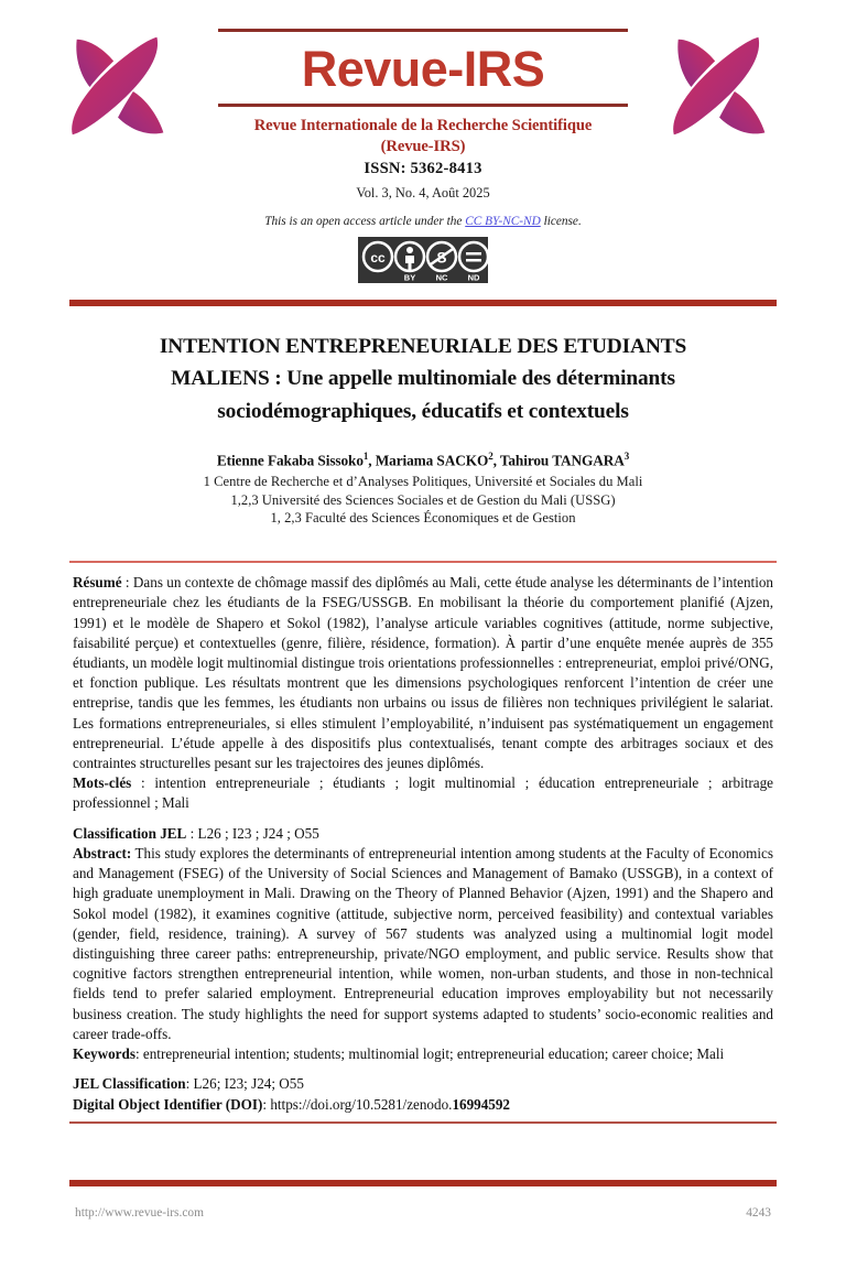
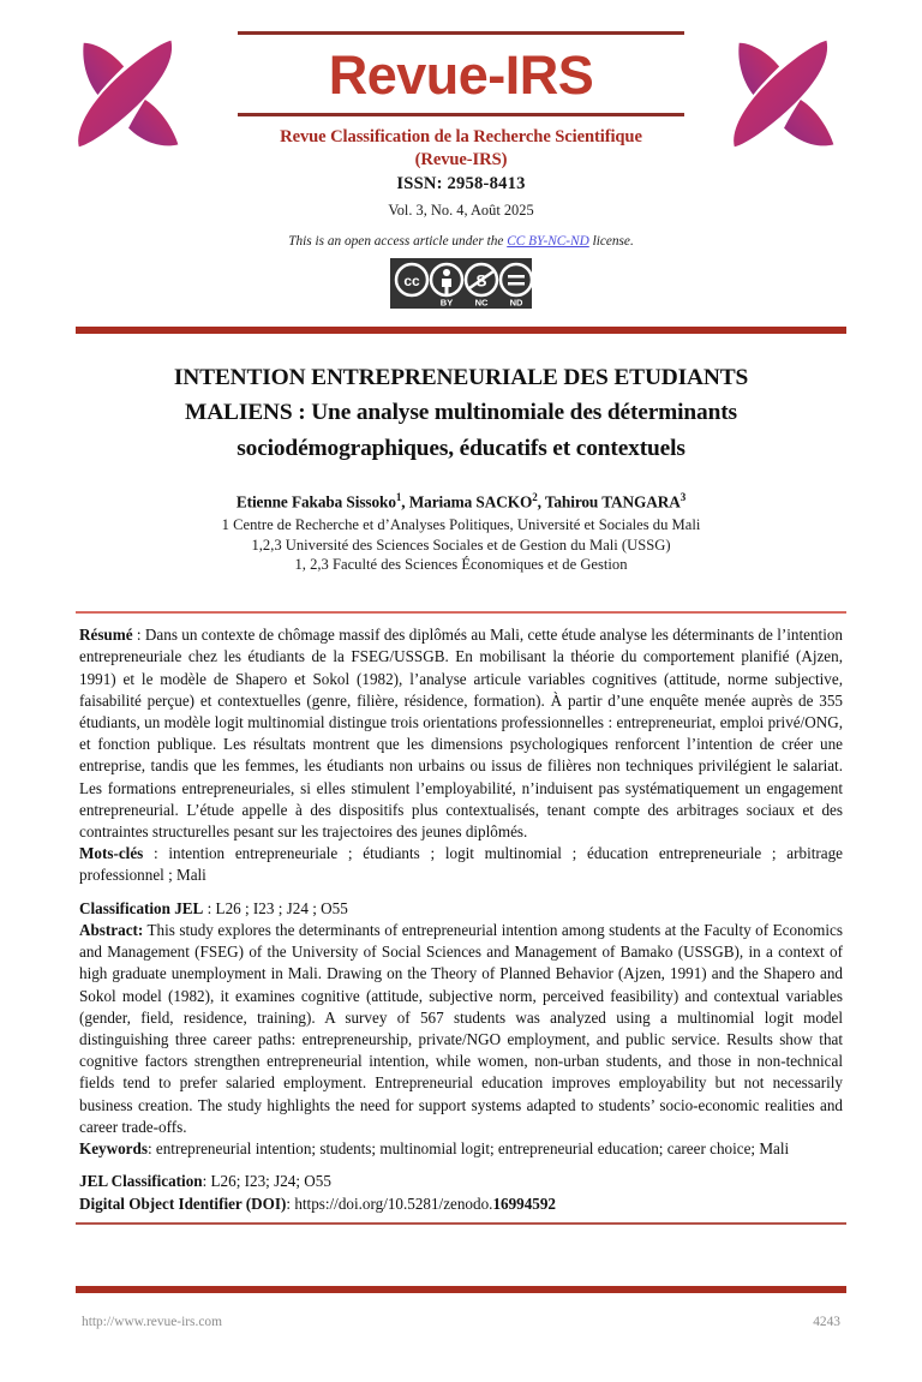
  Revue-IRS
- Revue Internationale de la Recherche Scientifique
+ Revue Classification de la Recherche Scientifique
  (Revue-IRS)
- ISSN: 5362-8413
+ ISSN: 2958-8413
  Vol. 3, No. 4, Août 2025
  This is an open access article under the CC BY-NC-ND license.
  cc
  BY
  NC
  ND
  INTENTION ENTREPRENEURIALE DES ETUDIANTS
- MALIENS : Une appelle multinomiale des déterminants
+ MALIENS : Une analyse multinomiale des déterminants
  sociodémographiques, éducatifs et contextuels
  Etienne Fakaba Sissoko1, Mariama SACKO2, Tahirou TANGARA3
  1 Centre de Recherche et d’Analyses Politiques, Université et Sociales du Mali
  1,2,3 Université des Sciences Sociales et de Gestion du Mali (USSG)
  1, 2,3 Faculté des Sciences Économiques et de Gestion
  Résumé : Dans un contexte de chômage massif des diplômés au Mali, cette étude analyse les déterminants de l’intention entrepreneuriale chez les étudiants de la FSEG/USSGB. En mobilisant la théorie du comportement planifié (Ajzen, 1991) et le modèle de Shapero et Sokol (1982), l’analyse articule variables cognitives (attitude, norme subjective, faisabilité perçue) et contextuelles (genre, filière, résidence, formation). À partir d’une enquête menée auprès de 355 étudiants, un modèle logit multinomial distingue trois orientations professionnelles : entrepreneuriat, emploi privé/ONG, et fonction publique. Les résultats montrent que les dimensions psychologiques renforcent l’intention de créer une entreprise, tandis que les femmes, les étudiants non urbains ou issus de filières non techniques privilégient le salariat. Les formations entrepreneuriales, si elles stimulent l’employabilité, n’induisent pas systématiquement un engagement entrepreneurial. L’étude appelle à des dispositifs plus contextualisés, tenant compte des arbitrages sociaux et des contraintes structurelles pesant sur les trajectoires des jeunes diplômés.
  Mots-clés : intention entrepreneuriale ; étudiants ; logit multinomial ; éducation entrepreneuriale ; arbitrage professionnel ; Mali
  Classification JEL : L26 ; I23 ; J24 ; O55
  Abstract: This study explores the determinants of entrepreneurial intention among students at the Faculty of Economics and Management (FSEG) of the University of Social Sciences and Management of Bamako (USSGB), in a context of high graduate unemployment in Mali. Drawing on the Theory of Planned Behavior (Ajzen, 1991) and the Shapero and Sokol model (1982), it examines cognitive (attitude, subjective norm, perceived feasibility) and contextual variables (gender, field, residence, training). A survey of 567 students was analyzed using a multinomial logit model distinguishing three career paths: entrepreneurship, private/NGO employment, and public service. Results show that cognitive factors strengthen entrepreneurial intention, while women, non-urban students, and those in non-technical fields tend to prefer salaried employment. Entrepreneurial education improves employability but not necessarily business creation. The study highlights the need for support systems adapted to students’ socio-economic realities and career trade-offs.
  Keywords: entrepreneurial intention; students; multinomial logit; entrepreneurial education; career choice; Mali
  JEL Classification: L26; I23; J24; O55
  Digital Object Identifier (DOI): https://doi.org/10.5281/zenodo.16994592
  http://www.revue-irs.com
  4243
